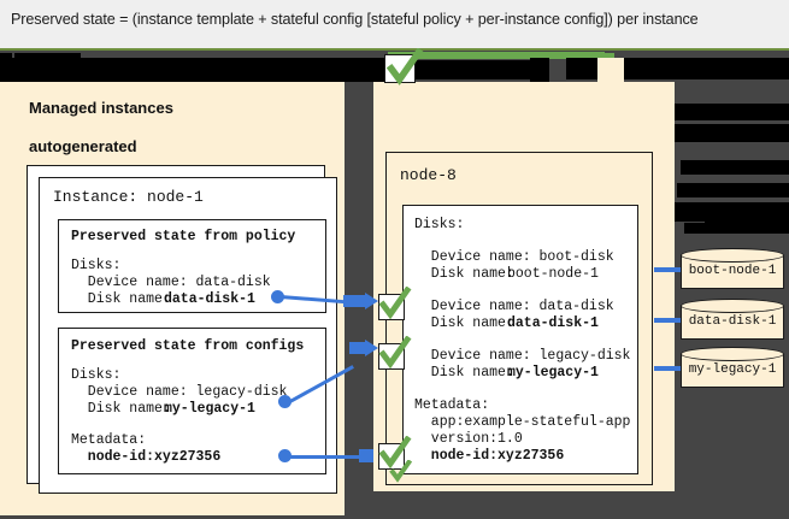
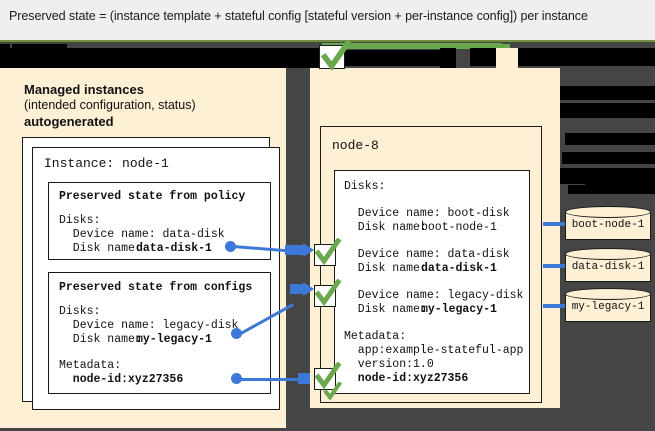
- Preserved state = (instance template + stateful config [stateful policy + per-instance config]) per instance
+ Preserved state = (instance template + stateful config [stateful version + per-instance config]) per instance
  Managed instances
+ (intended configuration, status)
  autogenerated
  Instance: node-1
  Preserved state from policy
  Disks:
  Device name: data-disk
  Disk name:
  data-disk-1
  Preserved state from configs
  Disks:
  Device name: legacy-disk
  Disk name:
  my-legacy-1
  Metadata:
  node-id:xyz27356
  node-8
  Disks:
  Device name: boot-disk
  Disk name:
  boot-node-1
  Device name: data-disk
  Disk name:
  data-disk-1
  Device name: legacy-disk
  Disk name:
  my-legacy-1
  Metadata:
  app:example-stateful-app
  version:1.0
  node-id:xyz27356
  boot-node-1
  data-disk-1
  my-legacy-1
